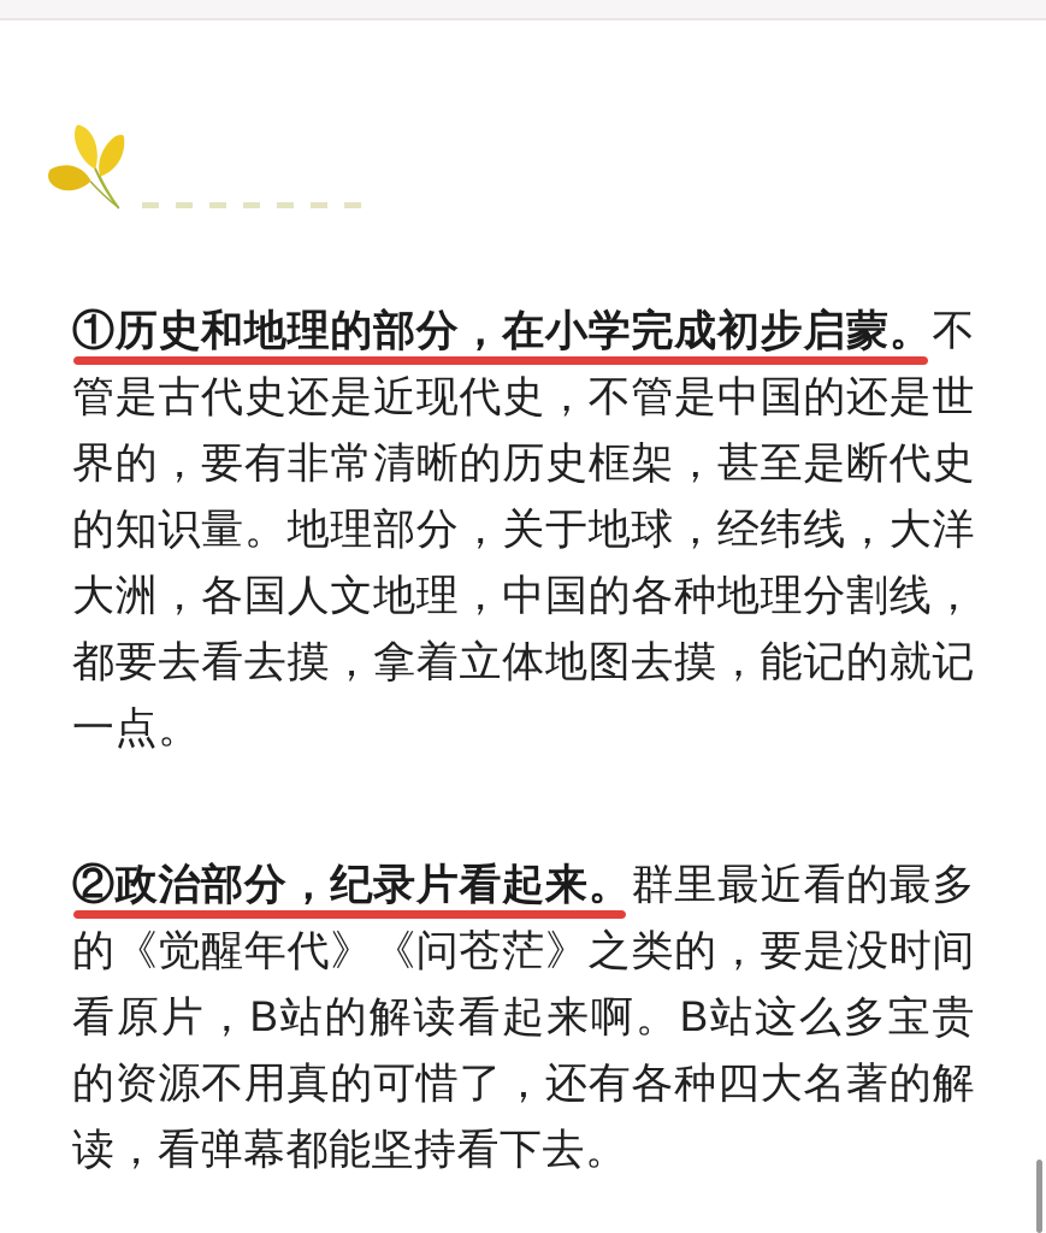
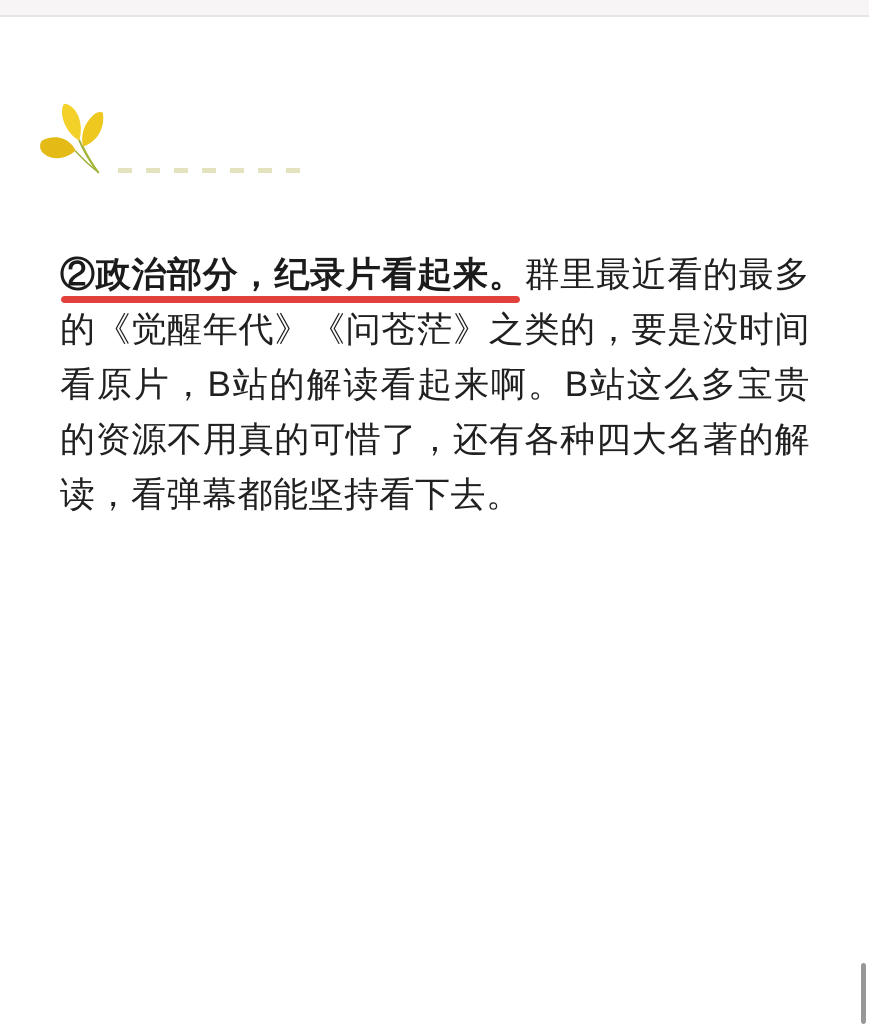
- ①历史和地理的部分，在小学完成初步启蒙。不管是古代史还是近现代史，不管是中国的还是世界的，要有非常清晰的历史框架，甚至是断代史的知识量。地理部分，关于地球，经纬线，大洋大洲，各国人文地理，中国的各种地理分割线，都要去看去摸，拿着立体地图去摸，能记的就记一点。
  ②政治部分，纪录片看起来。群里最近看的最多的《觉醒年代》《问苍茫》之类的，要是没时间看原片，B站的解读看起来啊。B站这么多宝贵的资源不用真的可惜了，还有各种四大名著的解读，看弹幕都能坚持看下去。
